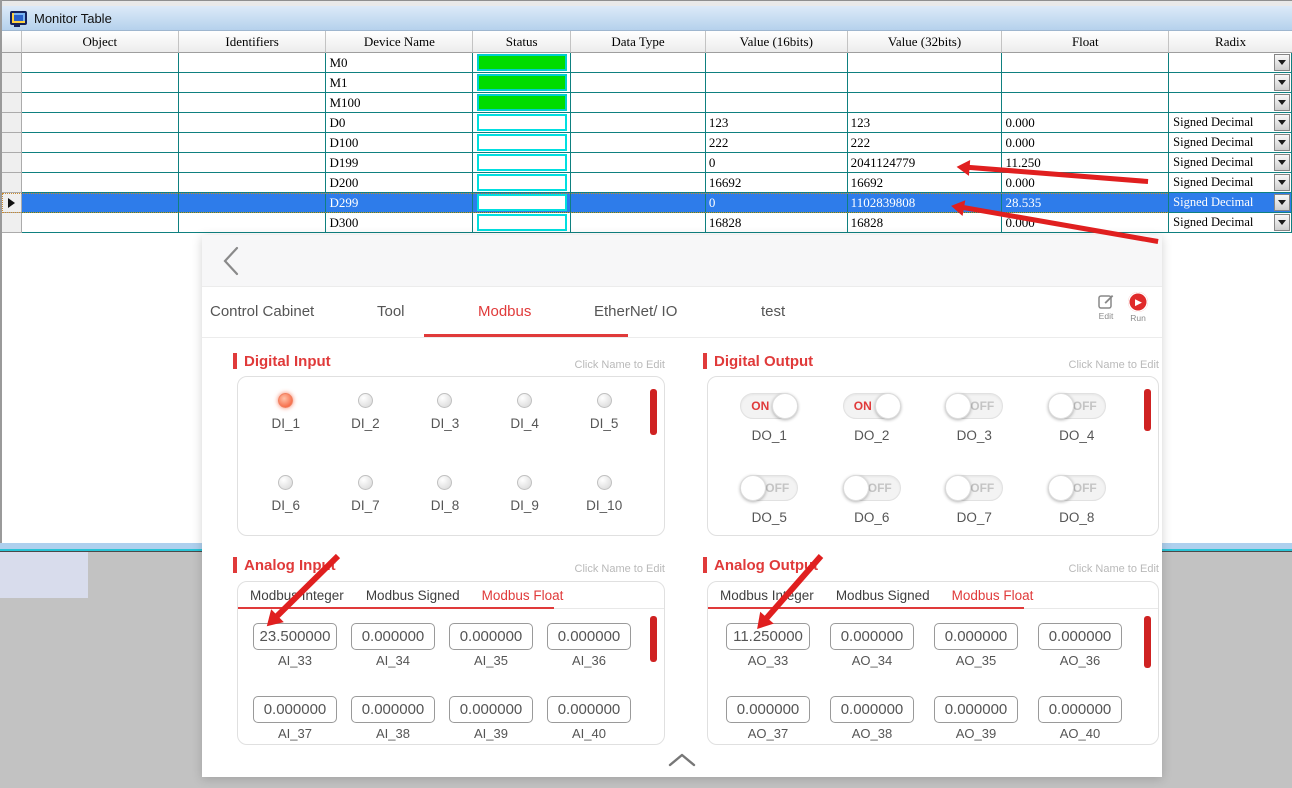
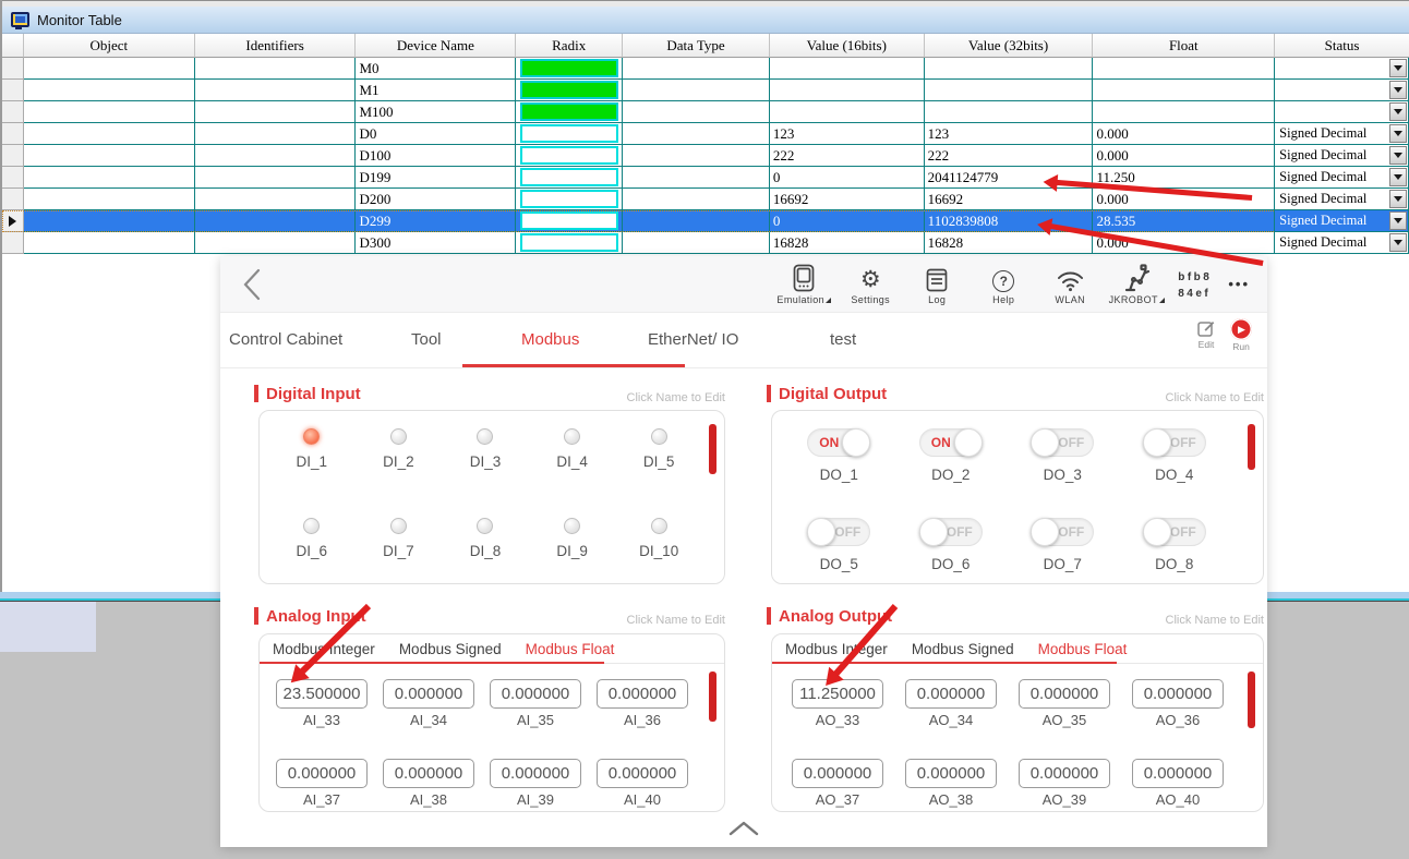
  Monitor Table
  Object
  Identifiers
  Device Name
- Status
+ Radix
  Data Type
  Value (16bits)
  Value (32bits)
  Float
- Radix
+ Status
  M0
  M1
  M100
  D0
  123
  123
  0.000
  Signed Decimal
  D100
  222
  222
  0.000
  Signed Decimal
  D199
  0
  2041124779
  11.250
  Signed Decimal
  D200
  16692
  16692
  0.000
  Signed Decimal
  D299
  0
  1102839808
  28.535
  Signed Decimal
  D300
  16828
  16828
  0.00
  Signed Decimal
+ Emulation
+ ⚙
+ Settings
+ Log
+ ?
+ Help
+ WLAN
+ JKROBOT
+ bfb8
+ 84ef
+ •••
  Control Cabinet
  Tool
  Modbus
  EtherNet/ IO
  test
  Edit
  ▶
  Run
  Digital Input
  Click Name to Edit
  DI_1
  DI_2
  DI_3
  DI_4
  DI_5
  DI_6
  DI_7
  DI_8
  DI_9
  DI_10
  Digital Output
  Click Name to Edit
  ON
  DO_1
  ON
  DO_2
  OFF
  DO_3
  OFF
  DO_4
  OFF
  DO_5
  OFF
  DO_6
  OFF
  DO_7
  OFF
  DO_8
  Analog Inp
  Click Name to Edit
  Modbu Integer
  Modbus Signed
  Modbus Float
  23.500000
  AI_33
  0.000000
  AI_34
  0.000000
  AI_35
  0.000000
  AI_36
  0.000000
  AI_37
  0.000000
  AI_38
  0.000000
  AI_39
  0.000000
  AI_40
  Analog Outp
  Click Name to Edit
  Modbus Inger
  Modbus Signed
  Modbus Float
  11.250000
  AO_33
  0.000000
  AO_34
  0.000000
  AO_35
  0.000000
  AO_36
  0.000000
  AO_37
  0.000000
  AO_38
  0.000000
  AO_39
  0.000000
  AO_40
